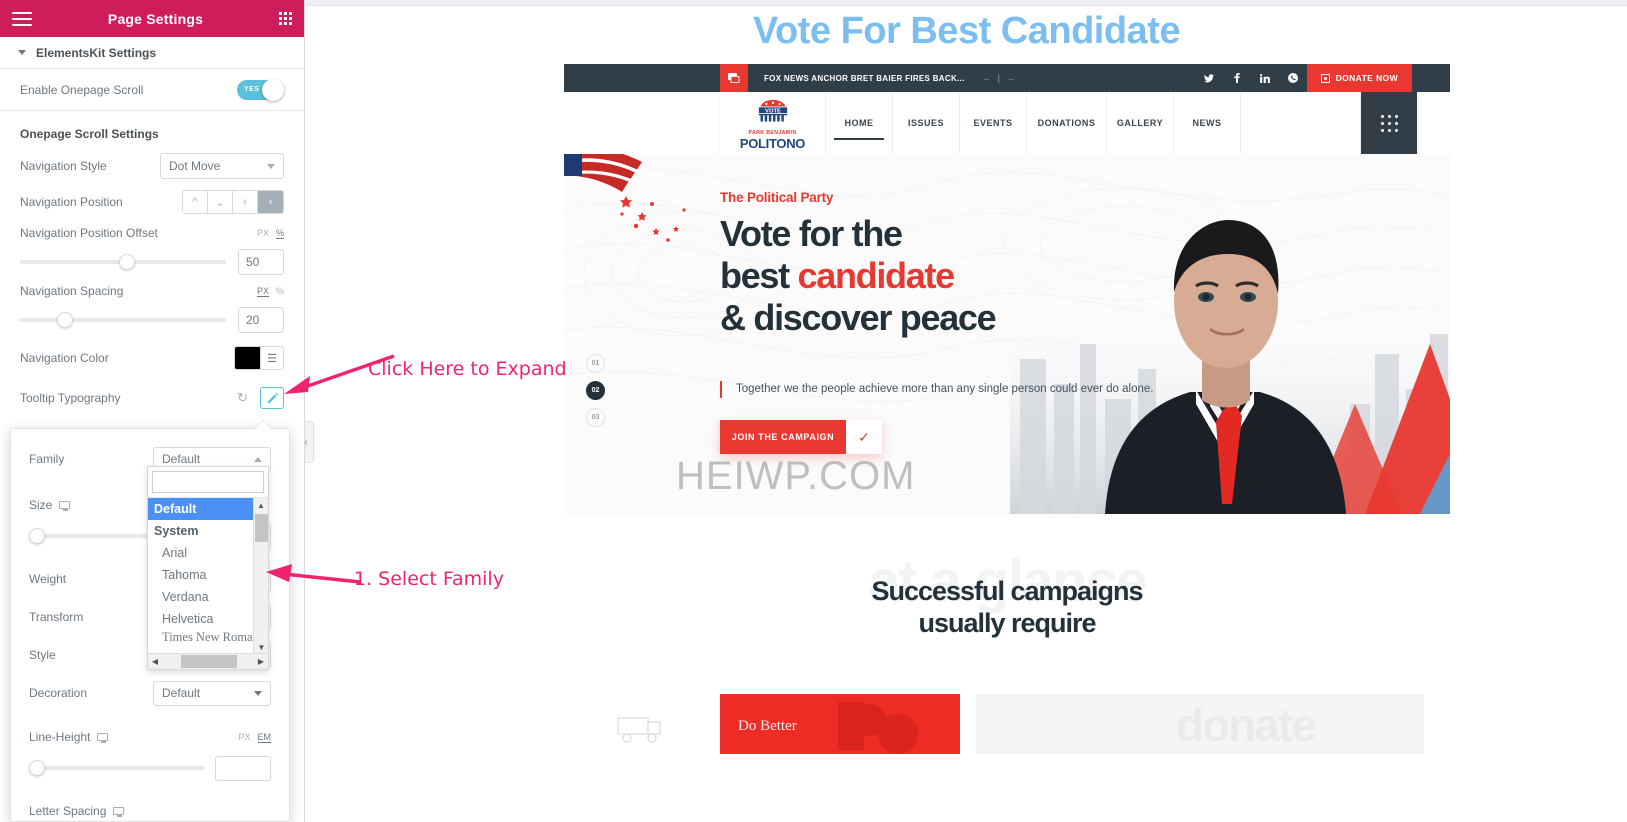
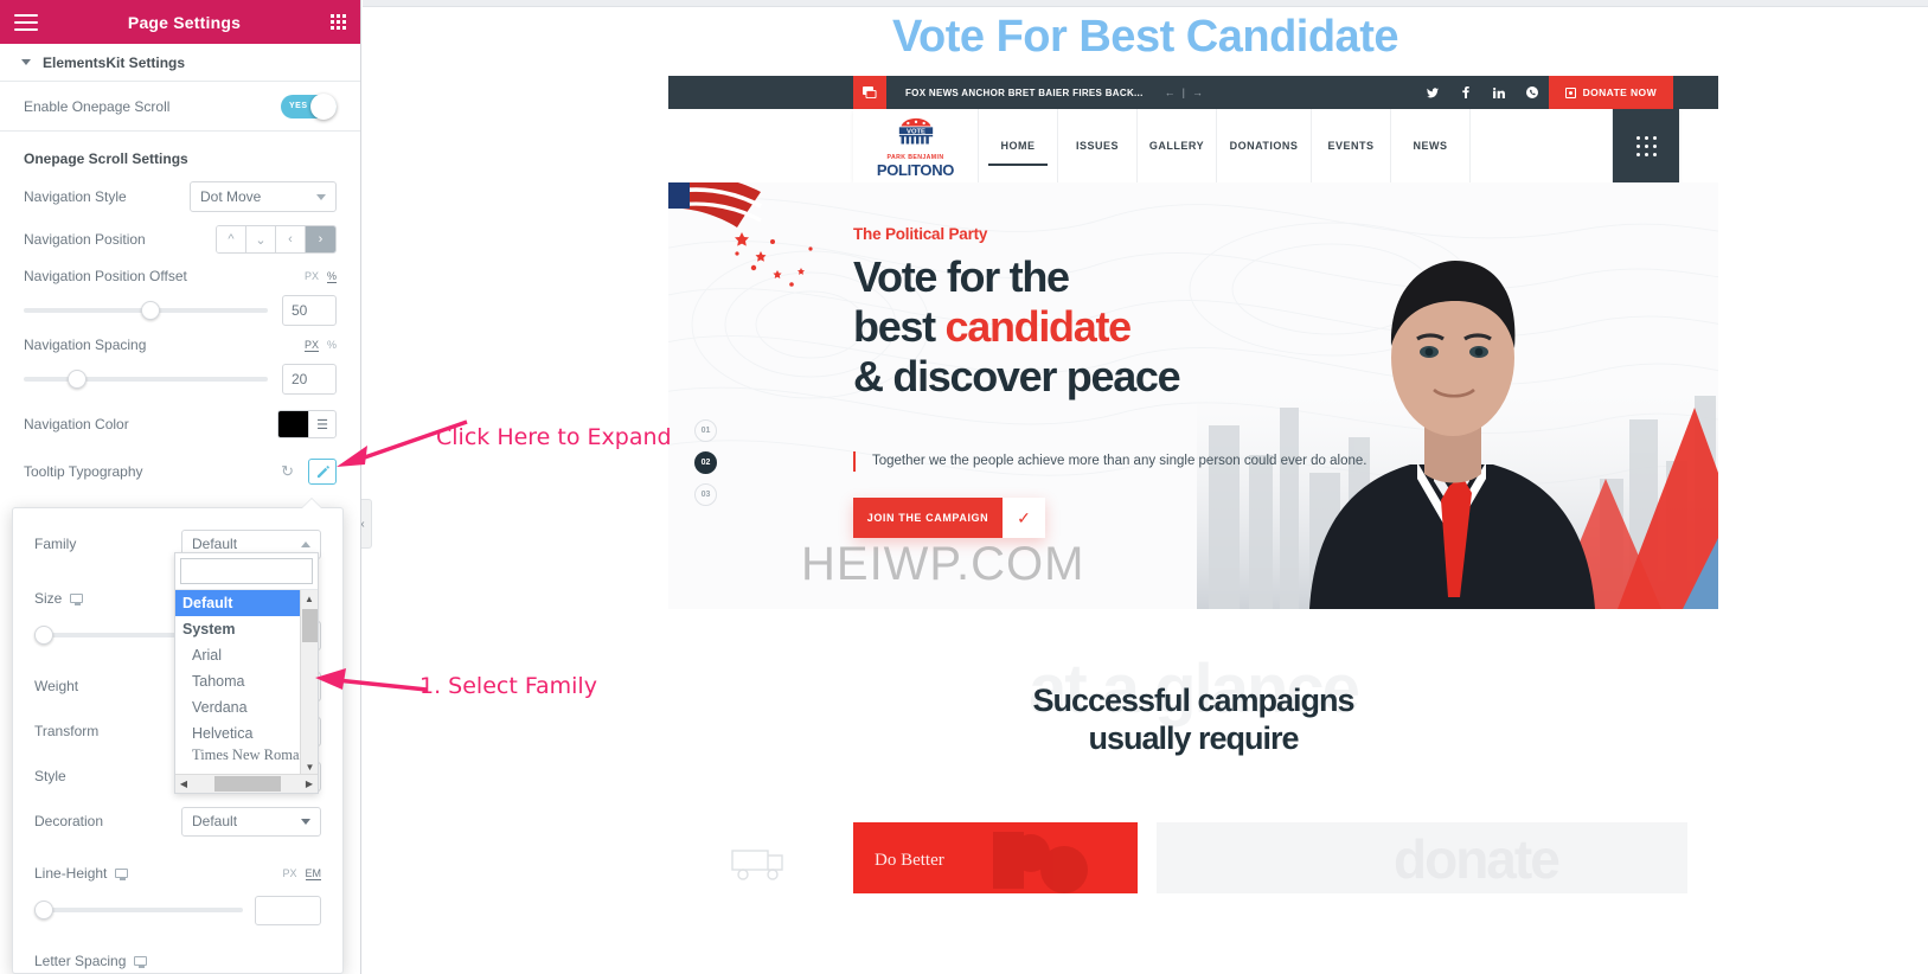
  Vote For Best Candidate
  FOX NEWS ANCHOR BRET BAIER FIRES BACK...
  ←
  |
  →
  DONATE NOW
  POLITONO
  HOME
  ISSUES
- EVENTS
+ GALLERY
  DONATIONS
- GALLERY
+ EVENTS
  NEWS
  The Political Party
  Vote for the
  best candidate
  & discover peace
  Together we the people achieve more than any single person could ever do alone.
  JOIN THE CAMPAIGN
  ✓
  HEIWP.COM
  at a glance
  Successful campaigns
  usually require
  Do Better
  Page Settings
  ElementsKit Settings
  Enable Onepage Scroll
  Onepage Scroll Settings
  Navigation Style
  Dot Move
  Navigation Position
  ^
  ⌄
  ‹
  ›
  Navigation Position Offset
  PX
  %
  50
  Navigation Spacing
  PX
  %
  20
  Navigation Color
  ☰
  Tooltip Typography
  ↻
  ‹
  Family
  Default
  Size
  Weight
  Transform
  Style
  Decoration
  Default
  Line-Height
  PX
  EM
  Letter Spacing
  Default
  System
  Arial
  Tahoma
  Verdana
  Helvetica
  Times New Roma
  ▲
  ▼
  ◀
  ▶
  Click Here to Expand
  1. Select Family
